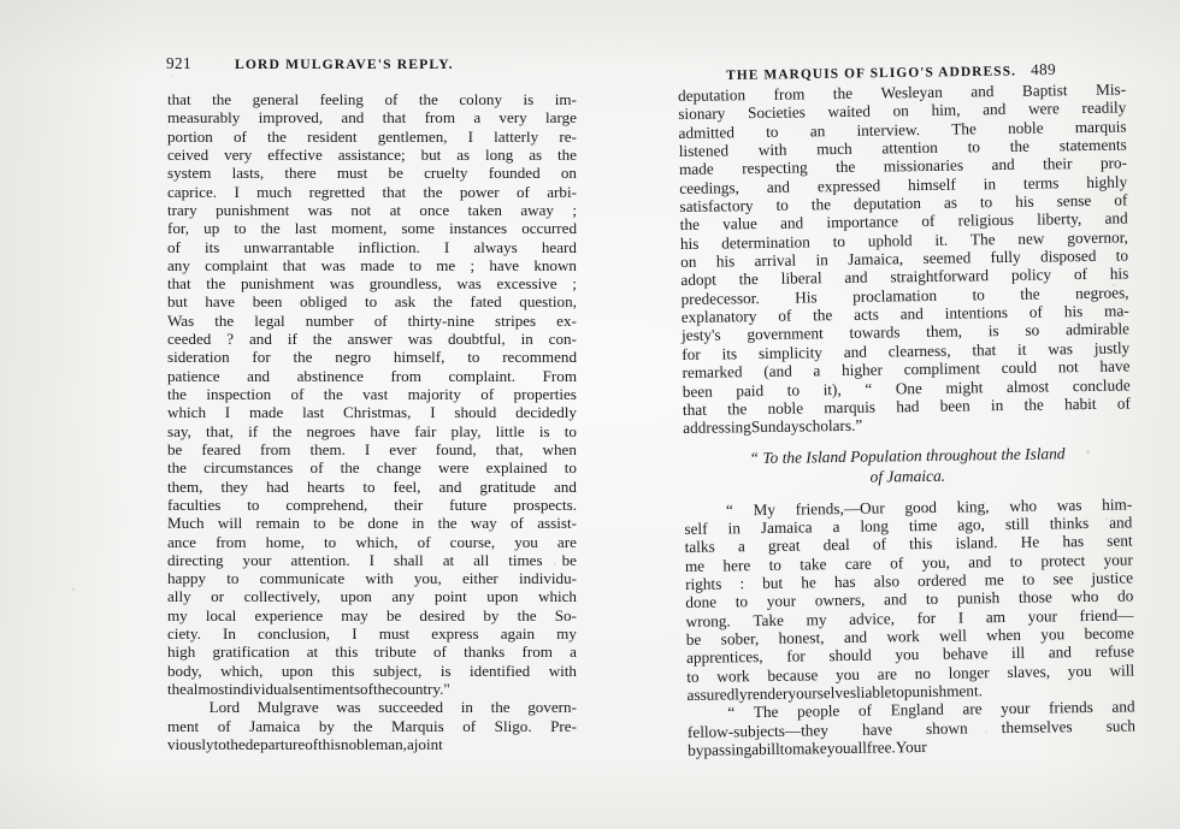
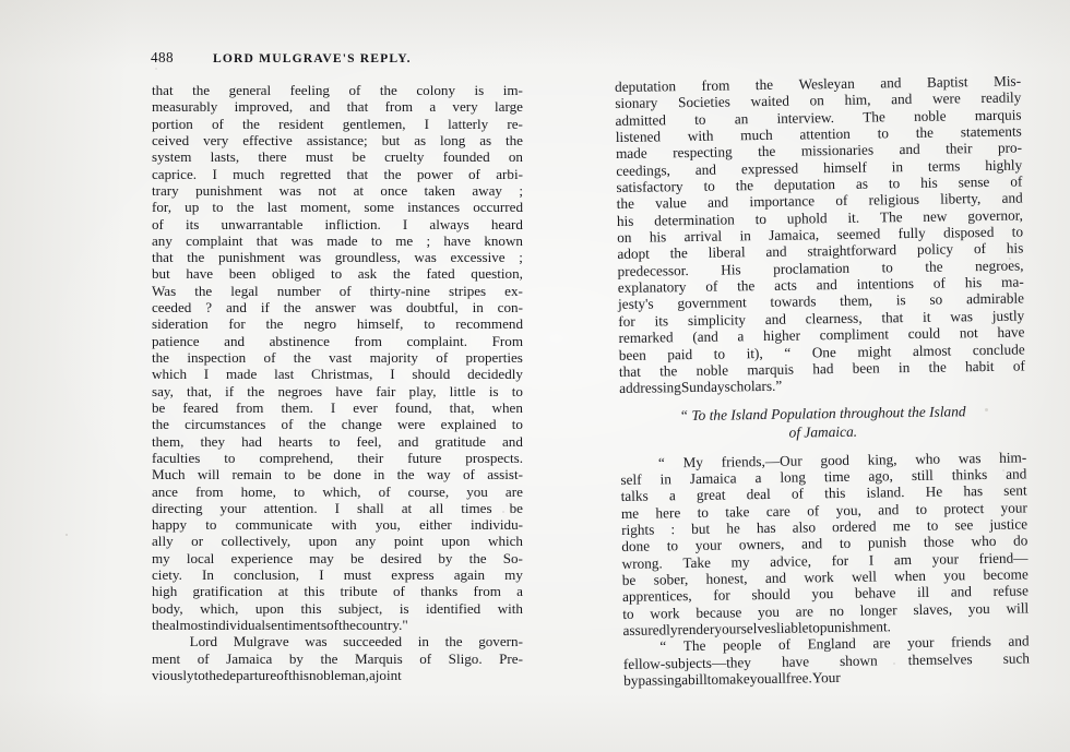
- 921 LORD MULGRAVE'S REPLY.
+ 488 LORD MULGRAVE'S REPLY.
  that
  the
  general
  feeling
  of
  the
  colony
  is
  im-
  measurably
  improved,
  and
  that
  from
  a
  very
  large
  portion
  of
  the
  resident
  gentlemen,
  I
  latterly
  re-
  ceived
  very
  effective
  assistance;
  but
  as
  long
  as
  the
  system
  lasts,
  there
  must
  be
  cruelty
  founded
  on
  caprice.
  I
  much
  regretted
  that
  the
  power
  of
  arbi-
  trary
  punishment
  was
  not
  at
  once
  taken
  away
  ;
  for,
  up
  to
  the
  last
  moment,
  some
  instances
  occurred
  of
  its
  unwarrantable
  infliction.
  I
  always
  heard
  any
  complaint
  that
  was
  made
  to
  me
  ;
  have
  known
  that
  the
  punishment
  was
  groundless,
  was
  excessive
  ;
  but
  have
  been
  obliged
  to
  ask
  the
  fated
  question,
  Was
  the
  legal
  number
  of
  thirty-nine
  stripes
  ex-
  ceeded
  ?
  and
  if
  the
  answer
  was
  doubtful,
  in
  con-
  sideration
  for
  the
  negro
  himself,
  to
  recommend
  patience
  and
  abstinence
  from
  complaint.
  From
  the
  inspection
  of
  the
  vast
  majority
  of
  properties
  which
  I
  made
  last
  Christmas,
  I
  should
  decidedly
  say,
  that,
  if
  the
  negroes
  have
  fair
  play,
  little
  is
  to
  be
  feared
  from
  them.
  I
  ever
  found,
  that,
  when
  the
  circumstances
  of
  the
  change
  were
  explained
  to
  them,
  they
  had
  hearts
  to
  feel,
  and
  gratitude
  and
  faculties
  to
  comprehend,
  their
  future
  prospects.
  Much
  will
  remain
  to
  be
  done
  in
  the
  way
  of
  assist-
  ance
  from
  home,
  to
  which,
  of
  course,
  you
  are
  directing
  your
  attention.
  I
  shall
  at
  all
  times
  be
  happy
  to
  communicate
  with
  you,
  either
  individu-
  ally
  or
  collectively,
  upon
  any
  point
  upon
  which
  my
  local
  experience
  may
  be
  desired
  by
  the
  So-
  ciety.
  In
  conclusion,
  I
  must
  express
  again
  my
  high
  gratification
  at
  this
  tribute
  of
  thanks
  from
  a
  body,
  which,
  upon
  this
  subject,
  is
  identified
  with
  the
  almost
  individual
  sentiments
  of
  the
  country."
  Lord
  Mulgrave
  was
  succeeded
  in
  the
  govern-
  ment
  of
  Jamaica
  by
  the
  Marquis
  of
  Sligo.
  Pre-
  viously
  to
  the
  departure
  of
  this
  nobleman,
  a
  joint
- THE MARQUIS OF SLIGO'S ADDRESS. 489
  deputation
  from
  the
  Wesleyan
  and
  Baptist
  Mis-
  sionary
  Societies
  waited
  on
  him,
  and
  were
  readily
  admitted
  to
  an
  interview.
  The
  noble
  marquis
  listened
  with
  much
  attention
  to
  the
  statements
  made
  respecting
  the
  missionaries
  and
  their
  pro-
  ceedings,
  and
  expressed
  himself
  in
  terms
  highly
  satisfactory
  to
  the
  deputation
  as
  to
  his
  sense
  of
  the
  value
  and
  importance
  of
  religious
  liberty,
  and
  his
  determination
  to
  uphold
  it.
  The
  new
  governor,
  on
  his
  arrival
  in
  Jamaica,
  seemed
  fully
  disposed
  to
  adopt
  the
  liberal
  and
  straightforward
  policy
  of
  his
  predecessor.
  His
  proclamation
  to
  the
  negroes,
  explanatory
  of
  the
  acts
  and
  intentions
  of
  his
  ma-
  jesty's
  government
  towards
  them,
  is
  so
  admirable
  for
  its
  simplicity
  and
  clearness,
  that
  it
  was
  justly
  remarked
  (and
  a
  higher
  compliment
  could
  not
  have
  been
  paid
  to
  it),
  “
  One
  might
  almost
  conclude
  that
  the
  noble
  marquis
  had
  been
  in
  the
  habit
  of
  addressing
  Sunday
  scholars.”
  “ To the Island Population throughout the Island
  of Jamaica.
  “
  My
  friends,—Our
  good
  king,
  who
  was
  him-
  self
  in
  Jamaica
  a
  long
  time
  ago,
  still
  thinks
  and
  talks
  a
  great
  deal
  of
  this
  island.
  He
  has
  sent
  me
  here
  to
  take
  care
  of
  you,
  and
  to
  protect
  your
  rights
  :
  but
  he
  has
  also
  ordered
  me
  to
  see
  justice
  done
  to
  your
  owners,
  and
  to
  punish
  those
  who
  do
  wrong.
  Take
  my
  advice,
  for
  I
  am
  your
  friend—
  be
  sober,
  honest,
  and
  work
  well
  when
  you
  become
  apprentices,
  for
  should
  you
  behave
  ill
  and
  refuse
  to
  work
  because
  you
  are
  no
  longer
  slaves,
  you
  will
  assuredly
  render
  yourselves
  liable
  to
  punishment.
  “
  The
  people
  of
  England
  are
  your
  friends
  and
  fellow-subjects—they
  have
  shown
  themselves
  such
  by
  passing
  a
  bill
  to
  make
  you
  all
  free.
  Your
